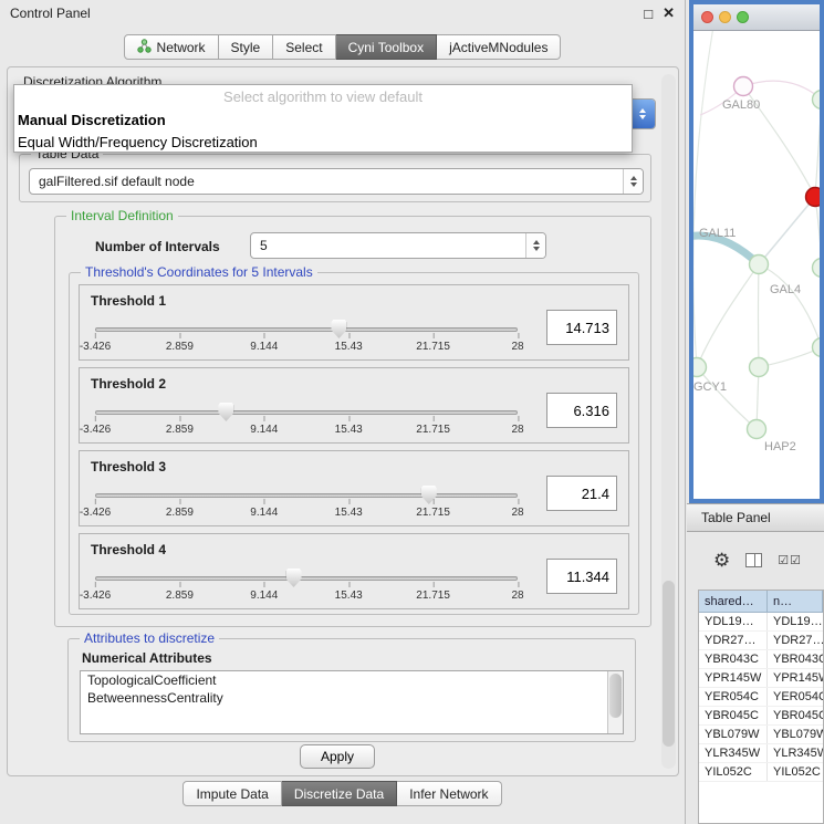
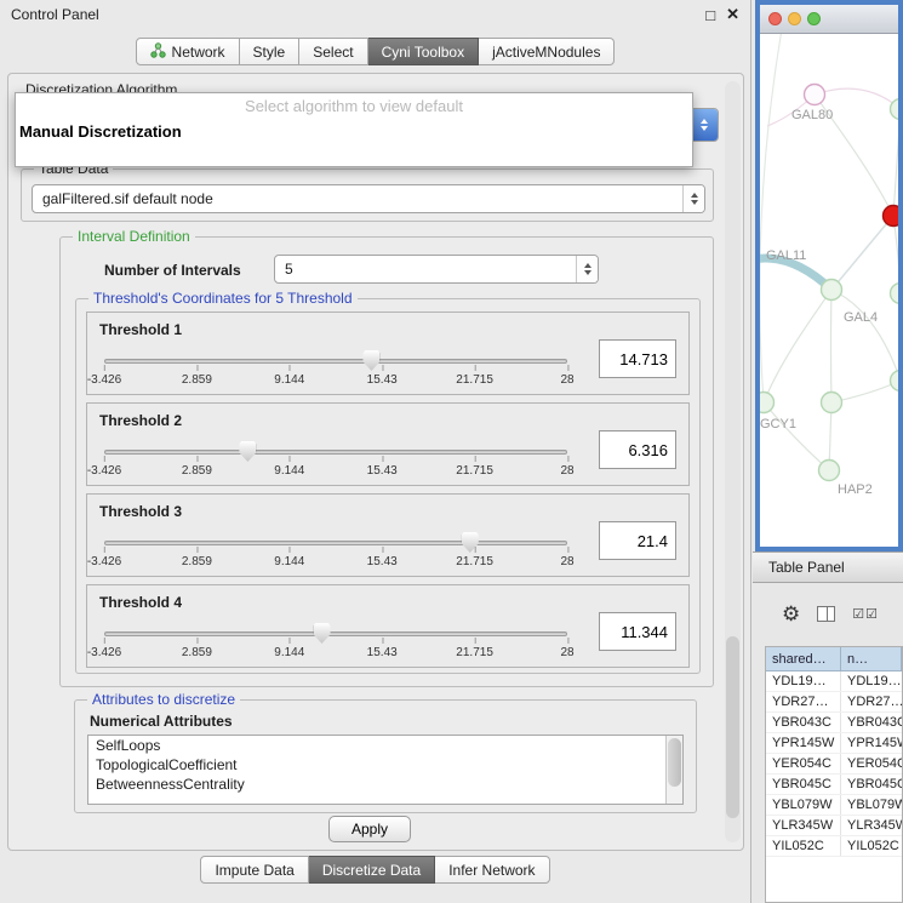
  Control Panel
  □
  ✕
  Network
  Style
  Select
  Cyni Toolbox
  jActiveMNodules
  Discretization Algorithm
  Table Data
  galFiltered.sif default node
  Interval Definition
  Number of Intervals
  5
- Threshold's Coordinates for 5 Intervals
+ Threshold's Coordinates for 5 Threshold
  Threshold 1
  -3.426
  2.859
  9.144
  15.43
  21.715
  28
  14.713
  Threshold 2
  -3.426
  2.859
  9.144
  15.43
  21.715
  28
  6.316
  Threshold 3
  -3.426
  2.859
  9.144
  15.43
  21.715
  28
  21.4
  Threshold 4
  -3.426
  2.859
  9.144
  15.43
  21.715
  28
  11.344
  Attributes to discretize
  Numerical Attributes
+ SelfLoops
  TopologicalCoefficient
  BetweennessCentrality
  Apply
  Select algorithm to view default
  Manual Discretization
- Equal Width/Frequency Discretization
  Impute Data
  Discretize Data
  Infer Network
  GAL80
  GAL11
  GAL4
  GCY1
  HAP2
  Table Panel
  ⚙
  ☑☑
  shared…
  n…
  YDL19…
  YDL19…
  YDR27…
  YDR27…
  YBR043C
  YBR043C
  YPR145W
  YPR145
  YER054C
  YER054C
  YBR045C
  YBR045C
  YBL079W
  YBL079W
  YLR345W
  YLR345W
  YIL052C
  YIL052C
